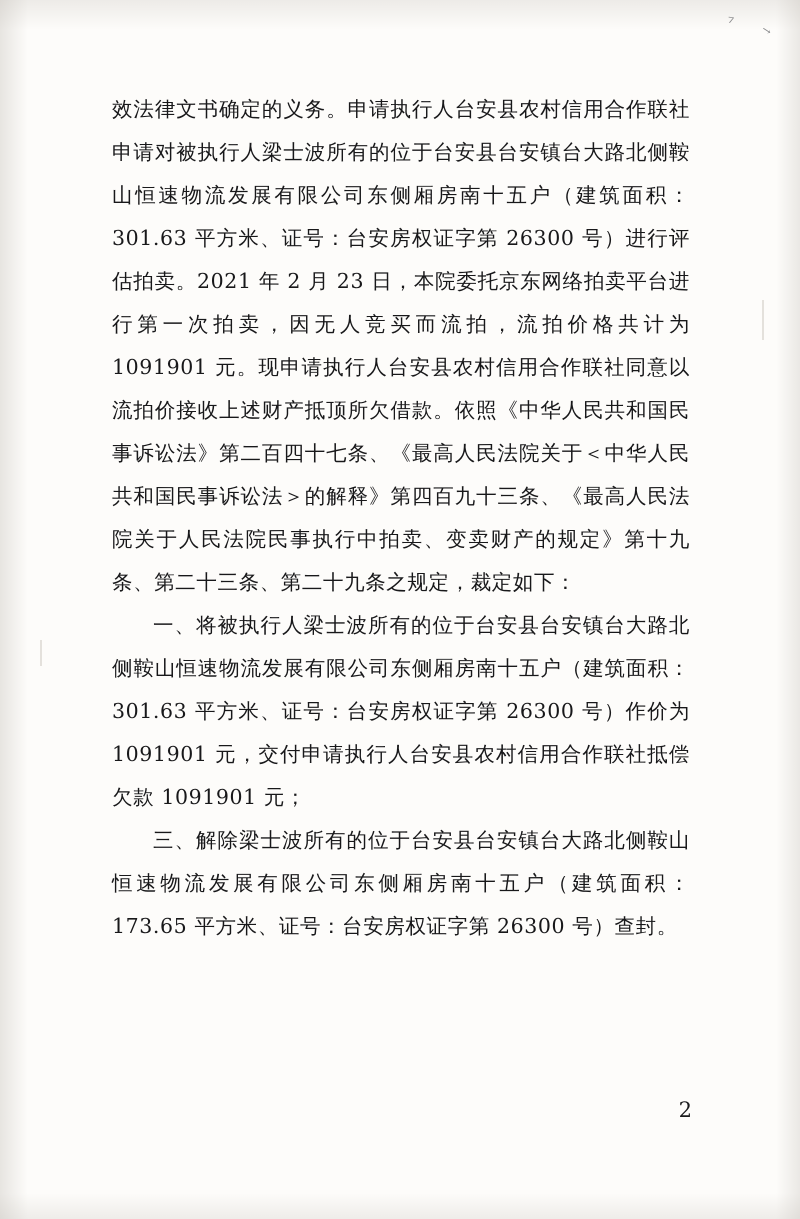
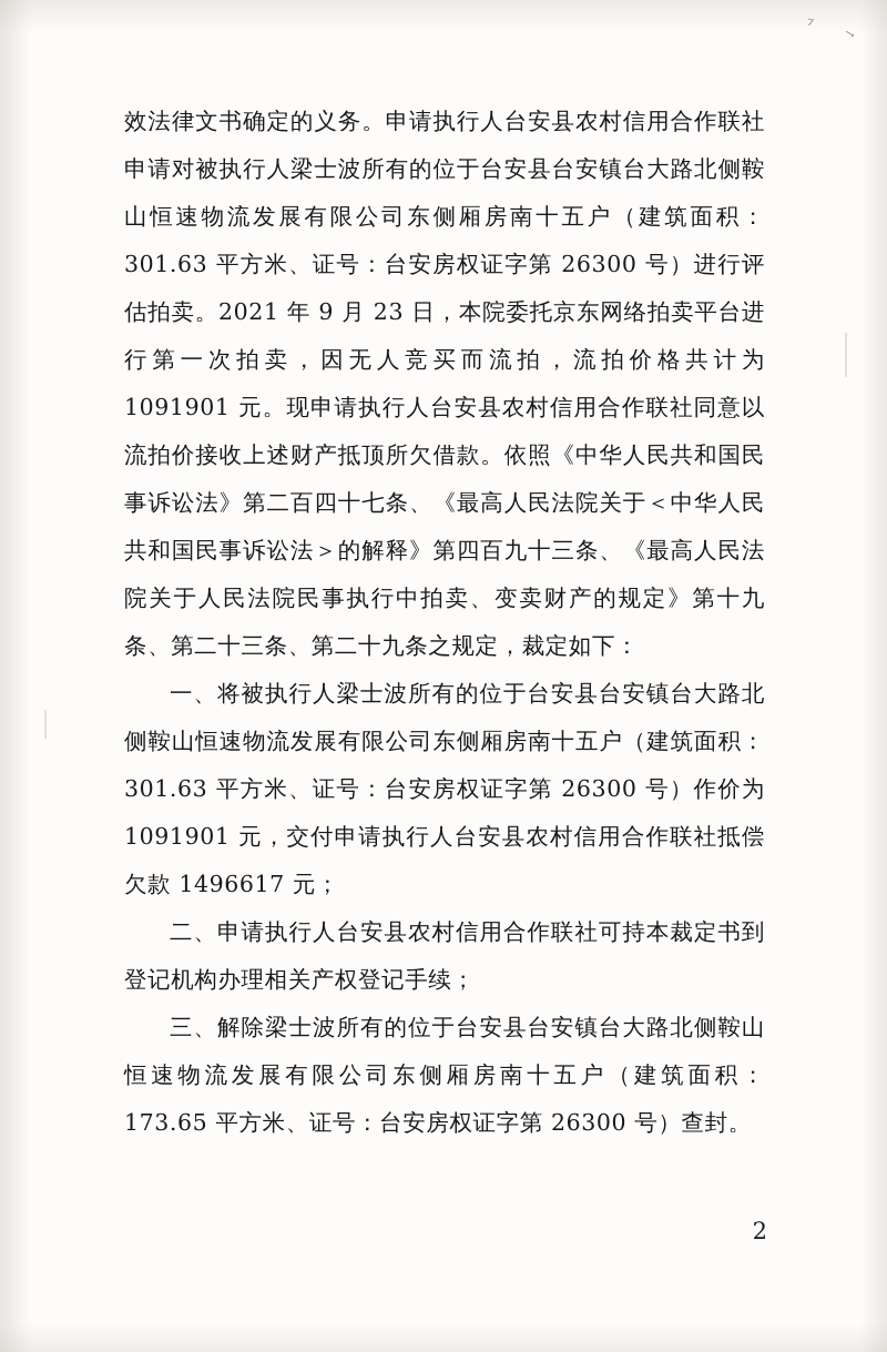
- 效法律文书确定的义务。申请执行人台安县农村信用合作联社申请对被执行人梁士波所有的位于台安县台安镇台大路北侧鞍山恒速物流发展有限公司东侧厢房南十五户（建筑面积：301.63 平方米、证号：台安房权证字第 26300 号）进行评估拍卖。2021 年 2 月 23 日，本院委托京东网络拍卖平台进行第一次拍卖，因无人竞买而流拍，流拍价格共计为 1091901 元。现申请执行人台安县农村信用合作联社同意以流拍价接收上述财产抵顶所欠借款。依照《中华人民共和国民事诉讼法》第二百四十七条、《最高人民法院关于＜中华人民共和国民事诉讼法＞的解释》第四百九十三条、《最高人民法院关于人民法院民事执行中拍卖、变卖财产的规定》第十九条、第二十三条、第二十九条之规定，裁定如下：
+ 效法律文书确定的义务。申请执行人台安县农村信用合作联社申请对被执行人梁士波所有的位于台安县台安镇台大路北侧鞍山恒速物流发展有限公司东侧厢房南十五户（建筑面积：301.63 平方米、证号：台安房权证字第 26300 号）进行评估拍卖。2021 年 9 月 23 日，本院委托京东网络拍卖平台进行第一次拍卖，因无人竞买而流拍，流拍价格共计为 1091901 元。现申请执行人台安县农村信用合作联社同意以流拍价接收上述财产抵顶所欠借款。依照《中华人民共和国民事诉讼法》第二百四十七条、《最高人民法院关于＜中华人民共和国民事诉讼法＞的解释》第四百九十三条、《最高人民法院关于人民法院民事执行中拍卖、变卖财产的规定》第十九条、第二十三条、第二十九条之规定，裁定如下：
- 一、将被执行人梁士波所有的位于台安县台安镇台大路北侧鞍山恒速物流发展有限公司东侧厢房南十五户（建筑面积：301.63 平方米、证号：台安房权证字第 26300 号）作价为 1091901 元，交付申请执行人台安县农村信用合作联社抵偿欠款 1091901 元；
+ 一、将被执行人梁士波所有的位于台安县台安镇台大路北侧鞍山恒速物流发展有限公司东侧厢房南十五户（建筑面积：301.63 平方米、证号：台安房权证字第 26300 号）作价为 1091901 元，交付申请执行人台安县农村信用合作联社抵偿欠款 1496617 元；
+ 二、申请执行人台安县农村信用合作联社可持本裁定书到登记机构办理相关产权登记手续；
  三、解除梁士波所有的位于台安县台安镇台大路北侧鞍山恒速物流发展有限公司东侧厢房南十五户（建筑面积：173.65 平方米、证号：台安房权证字第 26300 号）查封。
  2
